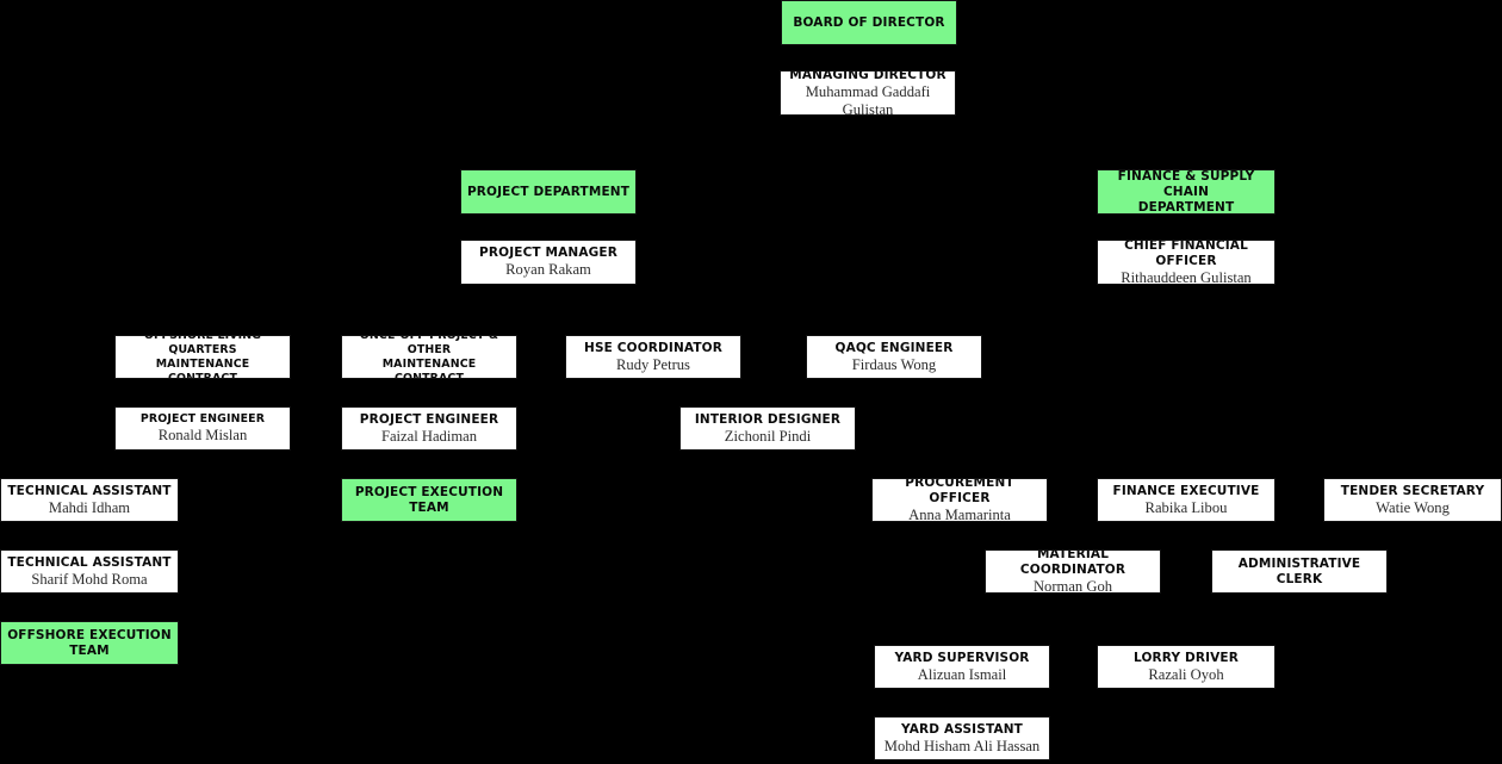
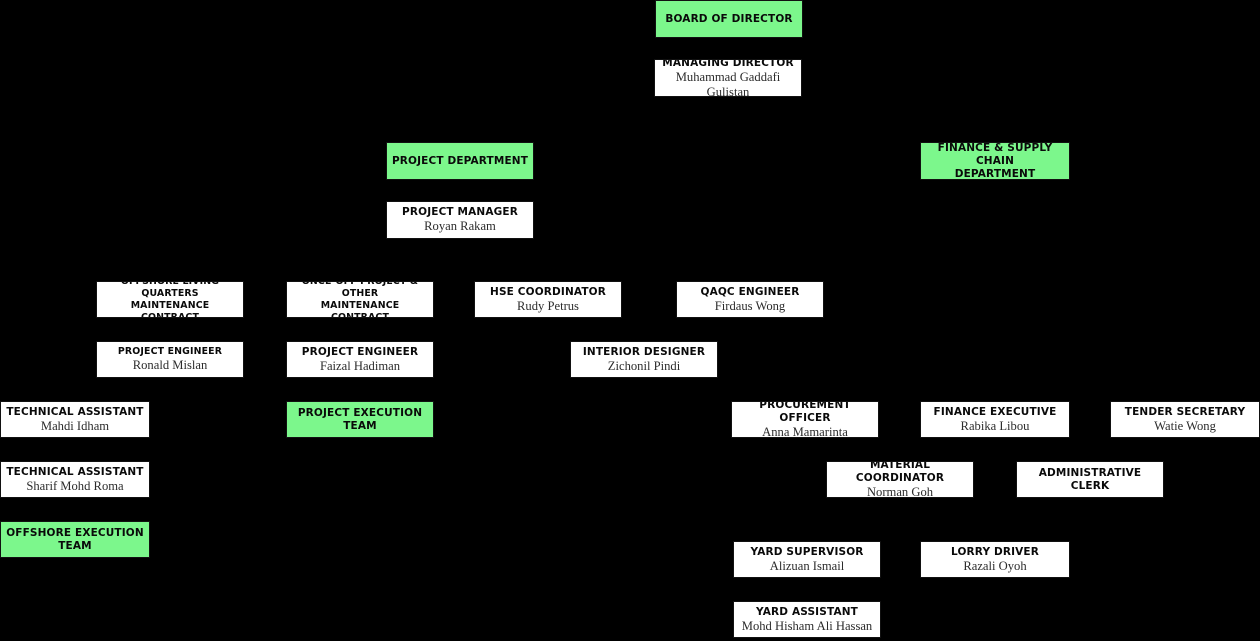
  BOARD OF DIRECTOR
  MANAGING DIRECTOR
  Muhammad Gaddafi Gulistan
  PROJECT DEPARTMENT
  FINANCE & SUPPLY CHAIN
  DEPARTMENT
  PROJECT MANAGER
  Royan Rakam
- CHIEF FINANCIAL OFFICER
- Rithauddeen Gulistan
  HSE COORDINATOR
  Rudy Petrus
  QAQC ENGINEER
  Firdaus Wong
  PROJECT ENGINEER
  Ronald Mislan
  PROJECT ENGINEER
  Faizal Hadiman
  INTERIOR DESIGNER
  Zichonil Pindi
  TECHNICAL ASSISTANT
  Mahdi Idham
  PROJECT EXECUTION TEAM
  PROCUREMENT OFFICER
  Anna Mamarinta
  FINANCE EXECUTIVE
  Rabika Libou
  TENDER SECRETARY
  Watie Wong
  TECHNICAL ASSISTANT
  Sharif Mohd Roma
  MATERIAL COORDINATOR
  Norman Goh
  ADMINISTRATIVE CLERK
  OFFSHORE EXECUTION TEAM
  YARD SUPERVISOR
  Alizuan Ismail
  LORRY DRIVER
  Razali Oyoh
  YARD ASSISTANT
  Mohd Hisham Ali Hassan
